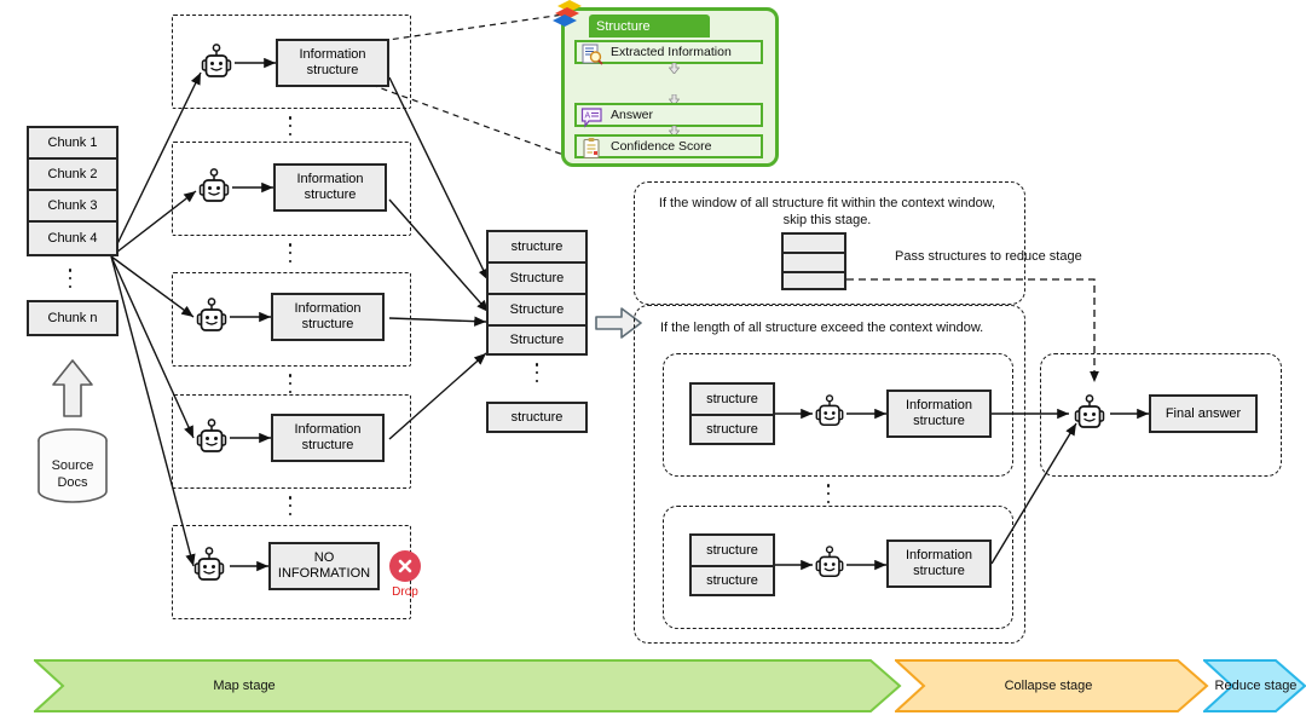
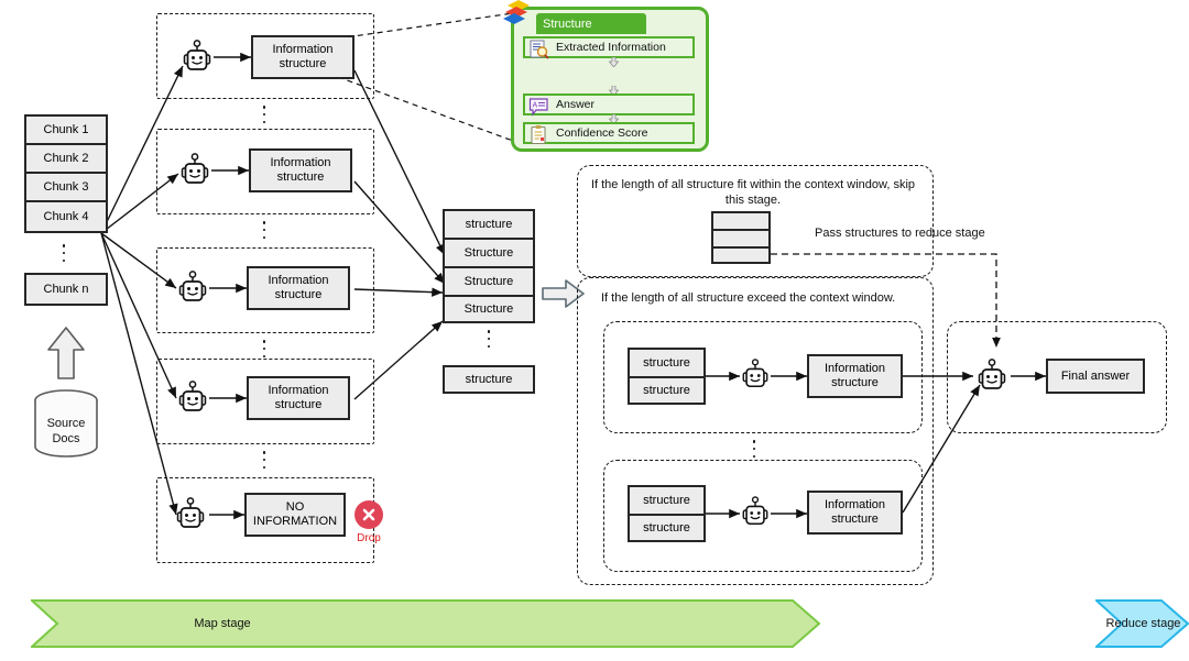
  Source
  Docs
  Chunk 1
  Chunk 2
  Chunk 3
  Chunk 4
  Chunk n
  Information structure
  Information structure
  Information structure
  Information structure
  NO
  INFORMATION
  Drop
  Structure
  Extracted Information
  Answer
  Confidence Score
  structure
  Structure
  Structure
  Structure
  structure
- If the window of all structure fit within the context window, skip this stage.
+ If the length of all structure fit within the context window, skip this stage.
  Pass structures to reduce stage
  If the length of all structure exceed the context window.
  structure
  structure
  Information structure
  structure
  structure
  Information structure
  Final answer
  Map stage
- Collapse stage
  Reduce stage
